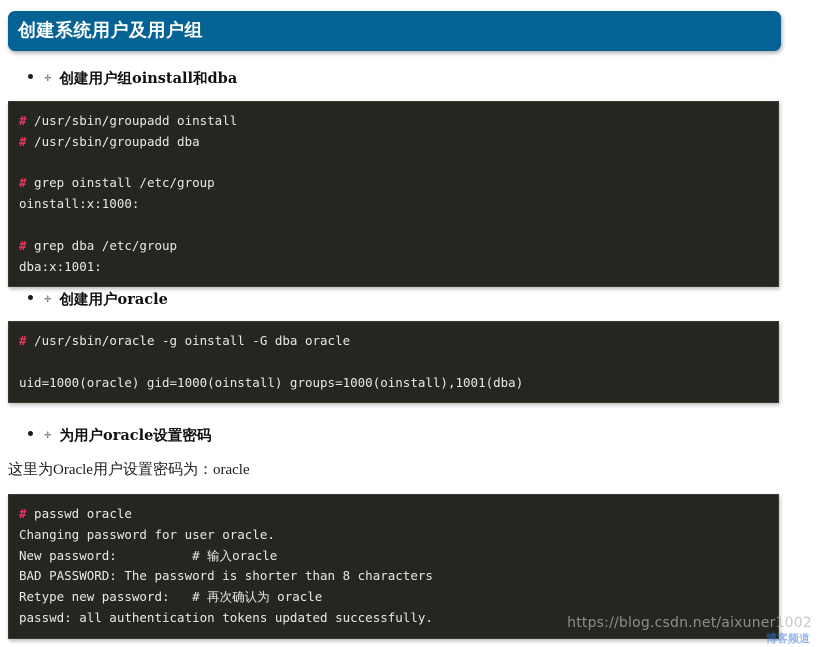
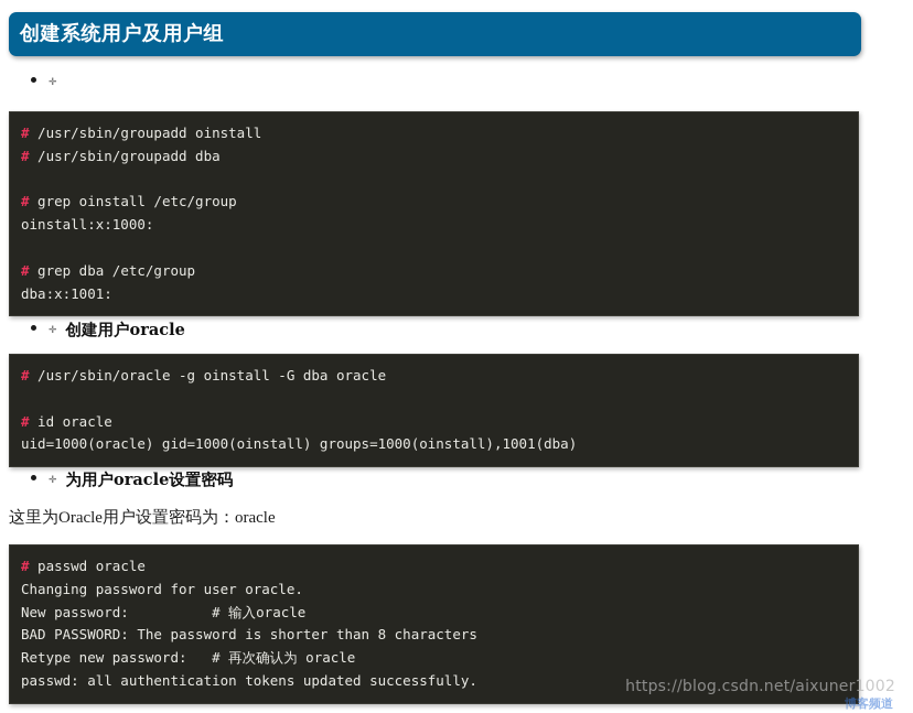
  创建系统用户及用户组
  ✛
- 创建用户组oinstall和dba
  # /usr/sbin/groupadd oinstall
  # /usr/sbin/groupadd dba
  # grep oinstall /etc/group
  oinstall:x:1000:
  # grep dba /etc/group
  dba:x:1001:
  ✛
  创建用户oracle
  # /usr/sbin/oracle -g oinstall -G dba oracle
+ # id oracle
  uid=1000(oracle) gid=1000(oinstall) groups=1000(oinstall),1001(dba)
  ✛
  为用户oracle设置密码
  这里为Oracle用户设置密码为：oracle
  # passwd oracle
  Changing password for user oracle.
  New password: # 输入oracle
  BAD PASSWORD: The password is shorter than 8 characters
  Retype new password: # 再次确认为 oracle
  passwd: all authentication tokens updated successfully.
  https://blog.csdn.net/aixuner1002
  博客频道
